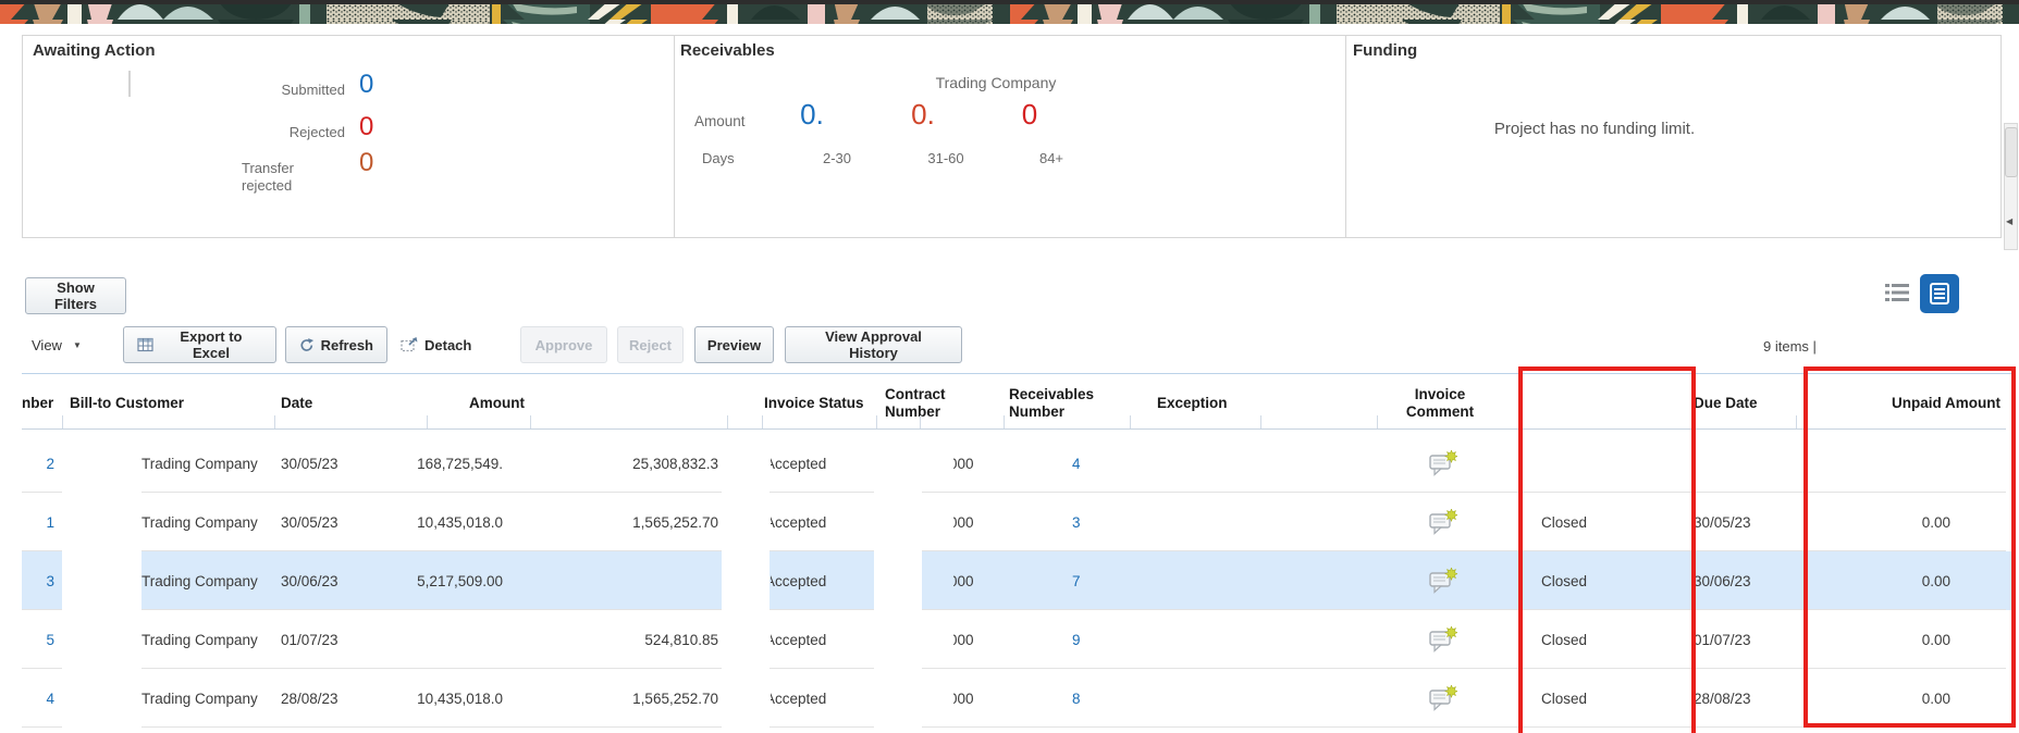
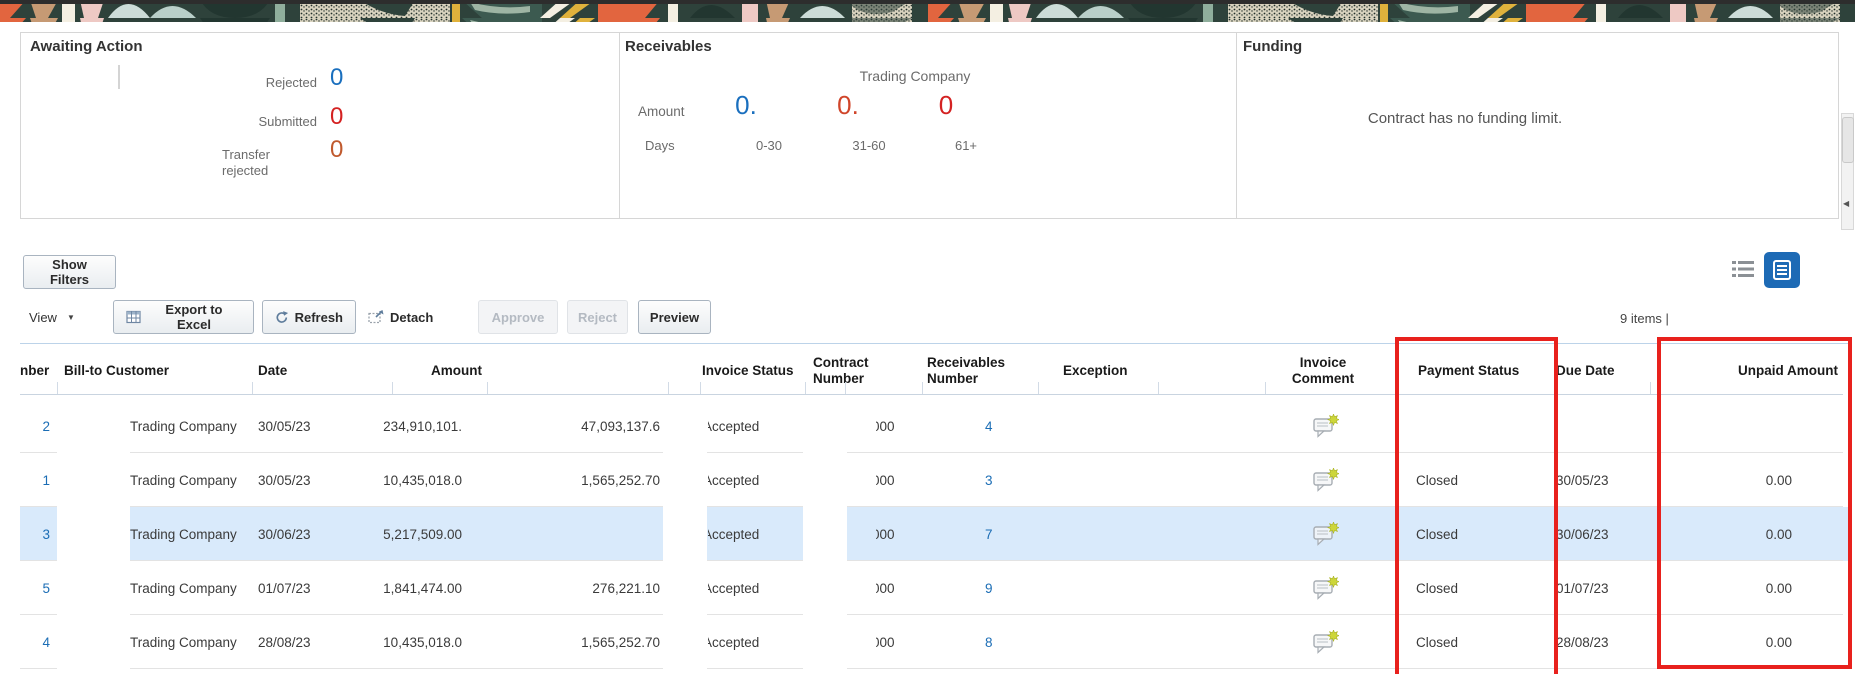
  Awaiting Action
- Submitted
+ Rejected
  0
- Rejected
+ Submitted
  0
  Transfer rejected
  0
  Receivables
  Trading Company
  Amount
  0.
  0.
  0
  Days
- 2-30
+ 0-30
  31-60
- 84+
+ 61+
  Funding
- Project has no funding limit.
+ Contract has no funding limit.
  ◀
  Show Filters
  View
  ▼
  Export to Excel
  Refresh
  Detach
  Approve
  Reject
  Preview
- View Approval History
  9 items |
  nber
  Bill-to Customer
  Date
  Amount
  Invoice Status
  Contract Number
  Receivables Number
  Exception
  Invoice Comment
+ Payment Status
  Due Date
  Unpaid Amount
  2
  Trading Company
  30/05/23
- 168,725,549.
+ 234,910,101.
- 25,308,832.3
+ 47,093,137.6
  Accepted
  000
  4
  1
  Trading Company
  30/05/23
  10,435,018.0
  1,565,252.70
  Accepted
  000
  3
  Closed
  30/05/23
  0.00
  3
  Trading Company
  30/06/23
  5,217,509.00
  Accepted
  000
  7
  Closed
  30/06/23
  0.00
  5
  Trading Company
  01/07/23
+ 1,841,474.00
- 524,810.85
+ 276,221.10
  Accepted
  000
  9
  Closed
  01/07/23
  0.00
  4
  Trading Company
  28/08/23
  10,435,018.0
  1,565,252.70
  Accepted
  000
  8
  Closed
  28/08/23
  0.00
